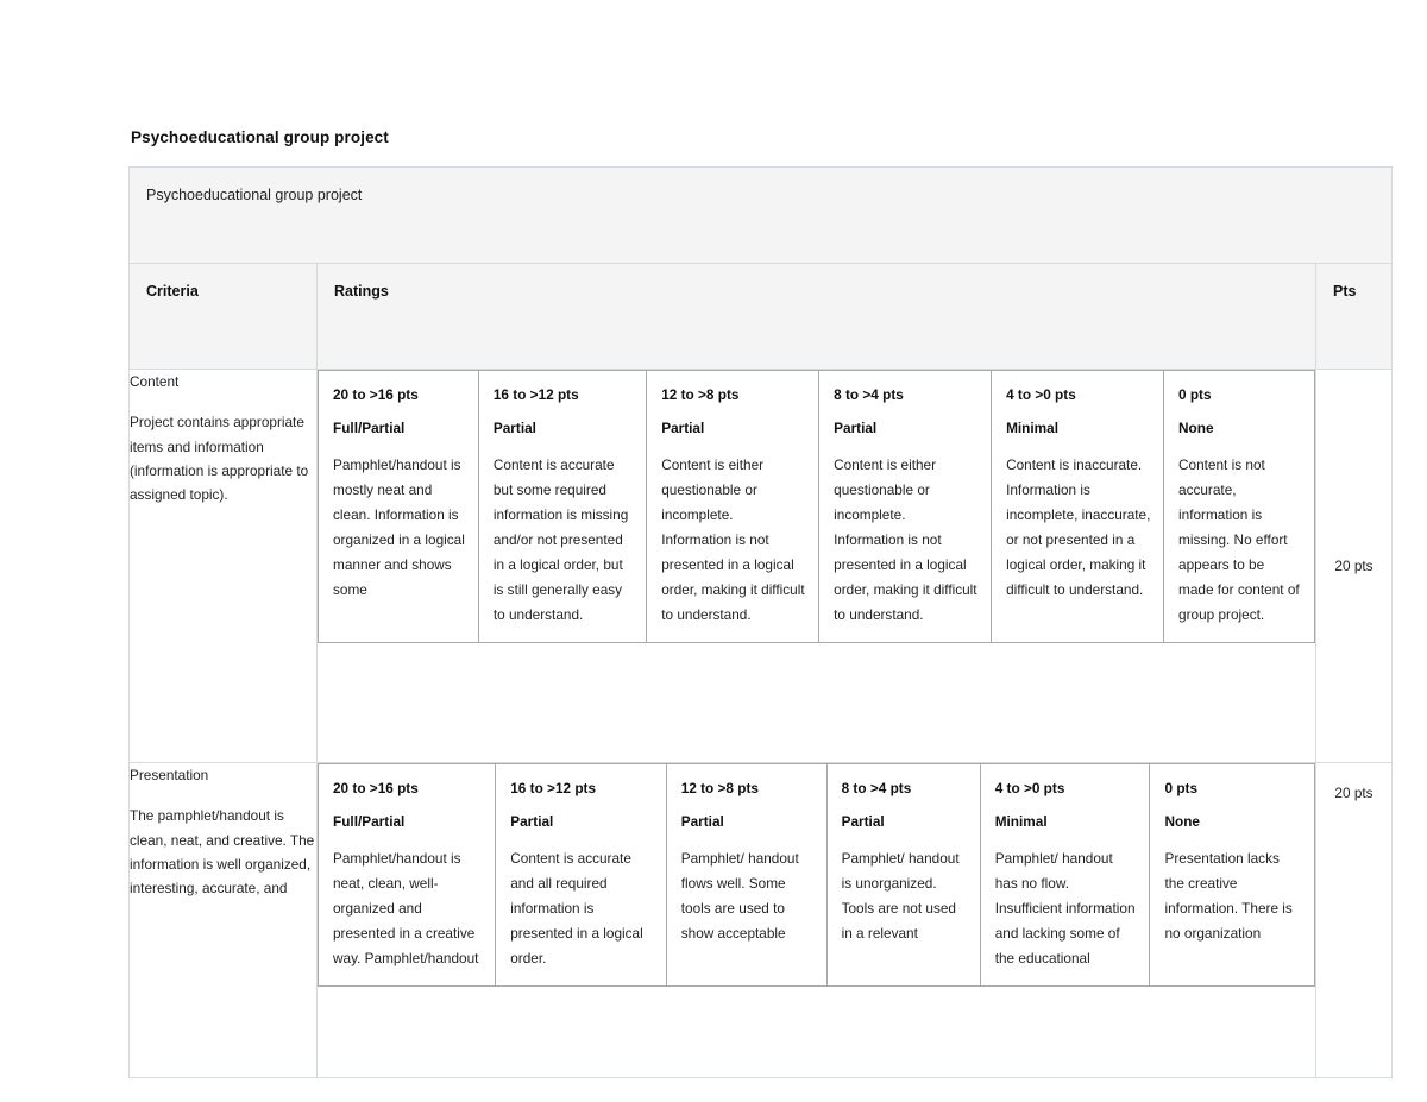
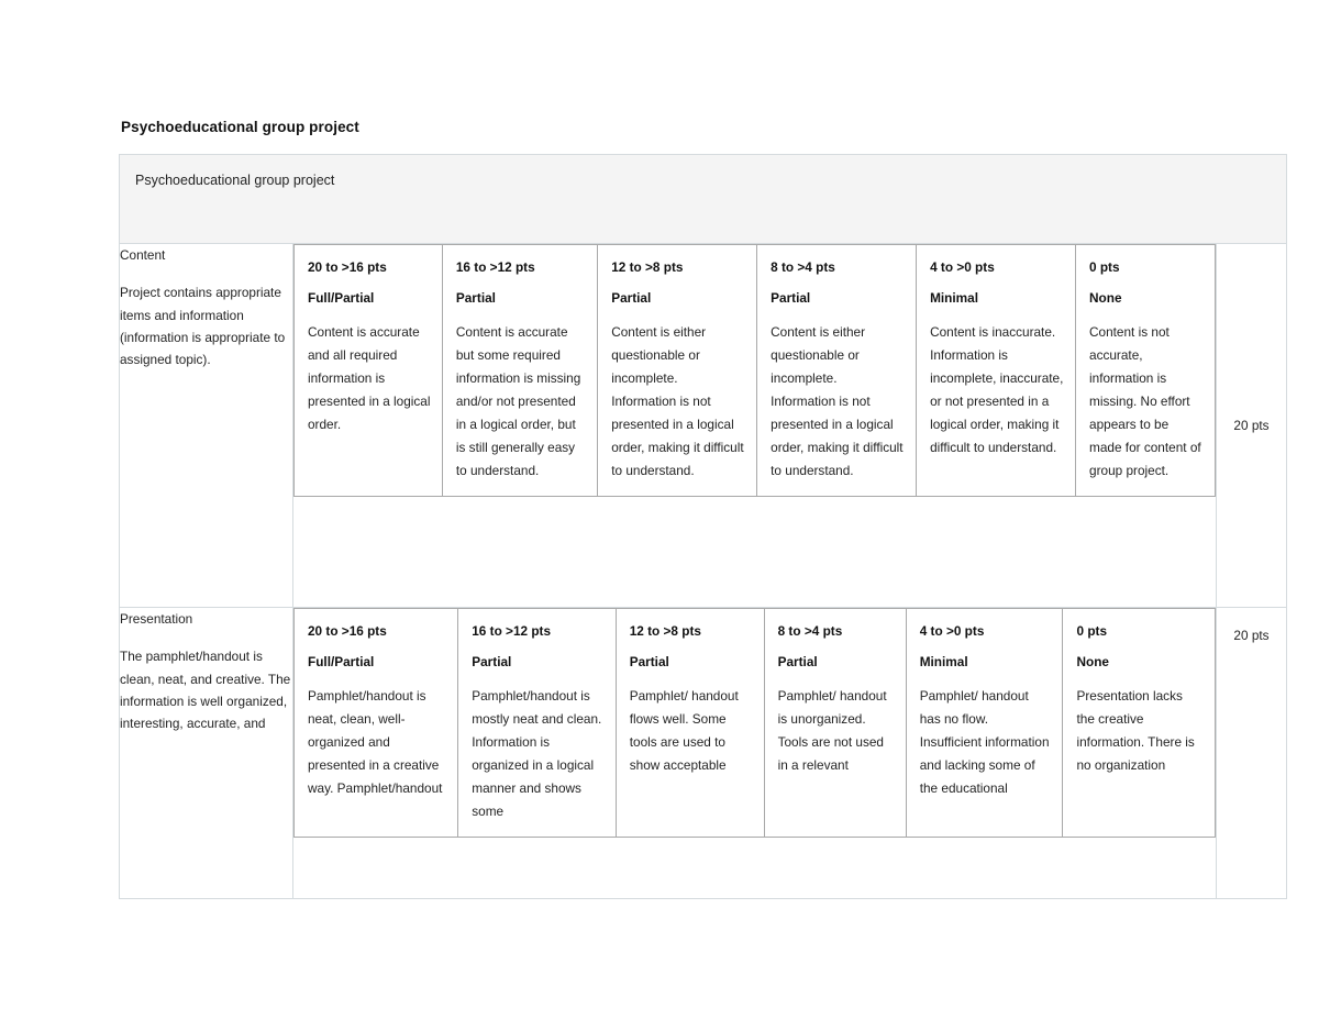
  Psychoeducational group project
  Psychoeducational group project
- Criteria	Ratings	Pts
  Content Project contains appropriate items and information (information is appropriate to assigned topic).
- 20 to >16 pts Full/Partial Pamphlet/handout is mostly neat and clean. Information is organized in a logical manner and shows some	16 to >12 pts Partial Content is accurate but some required information is missing and/or not presented in a logical order, but is still generally easy to understand.	12 to >8 pts Partial Content is either questionable or incomplete. Information is not presented in a logical order, making it difficult to understand.	8 to >4 pts Partial Content is either questionable or incomplete. Information is not presented in a logical order, making it difficult to understand.	4 to >0 pts Minimal Content is inaccurate. Information is incomplete, inaccurate, or not presented in a logical order, making it difficult to understand.	0 pts None Content is not accurate, information is missing. No effort appears to be made for content of group project.
+ 20 to >16 pts Full/Partial Content is accurate and all required information is presented in a logical order.	16 to >12 pts Partial Content is accurate but some required information is missing and/or not presented in a logical order, but is still generally easy to understand.	12 to >8 pts Partial Content is either questionable or incomplete. Information is not presented in a logical order, making it difficult to understand.	8 to >4 pts Partial Content is either questionable or incomplete. Information is not presented in a logical order, making it difficult to understand.	4 to >0 pts Minimal Content is inaccurate. Information is incomplete, inaccurate, or not presented in a logical order, making it difficult to understand.	0 pts None Content is not accurate, information is missing. No effort appears to be made for content of group project.
  		20 pts
  Presentation The pamphlet/handout is clean, neat, and creative. The information is well organized, interesting, accurate, and
- 20 to >16 pts Full/Partial Pamphlet/handout is neat, clean, well- organized and presented in a creative way. Pamphlet/handout	16 to >12 pts Partial Content is accurate and all required information is presented in a logical order.	12 to >8 pts Partial Pamphlet/ handout flows well. Some tools are used to show acceptable	8 to >4 pts Partial Pamphlet/ handout is unorganized. Tools are not used in a relevant	4 to >0 pts Minimal Pamphlet/ handout has no flow. Insufficient information and lacking some of the educational	0 pts None Presentation lacks the creative information. There is no organization
+ 20 to >16 pts Full/Partial Pamphlet/handout is neat, clean, well- organized and presented in a creative way. Pamphlet/handout	16 to >12 pts Partial Pamphlet/handout is mostly neat and clean. Information is organized in a logical manner and shows some	12 to >8 pts Partial Pamphlet/ handout flows well. Some tools are used to show acceptable	8 to >4 pts Partial Pamphlet/ handout is unorganized. Tools are not used in a relevant	4 to >0 pts Minimal Pamphlet/ handout has no flow. Insufficient information and lacking some of the educational	0 pts None Presentation lacks the creative information. There is no organization
  		20 pts
